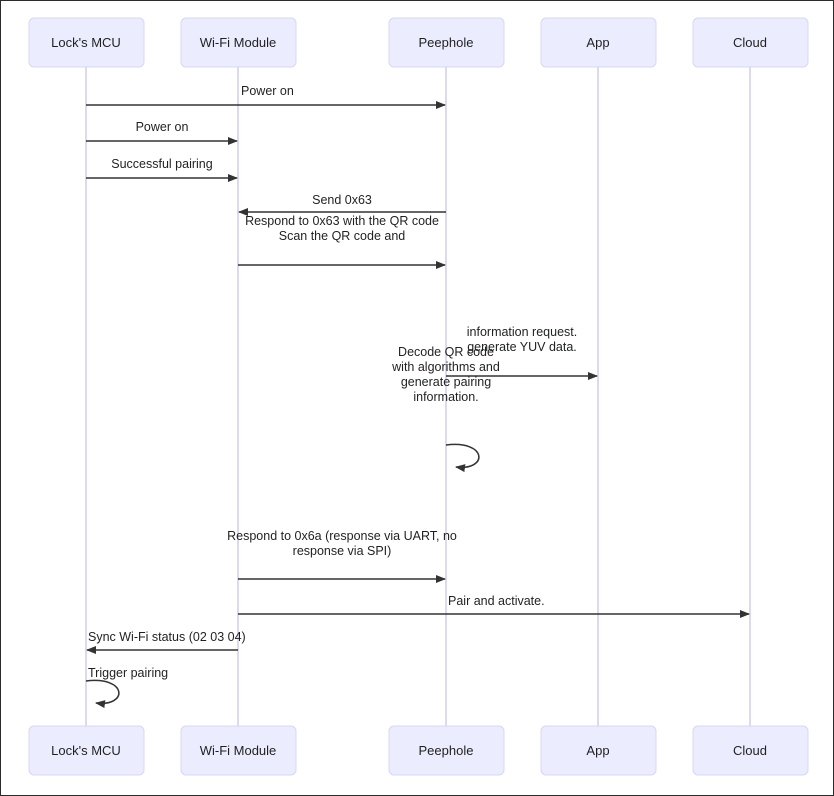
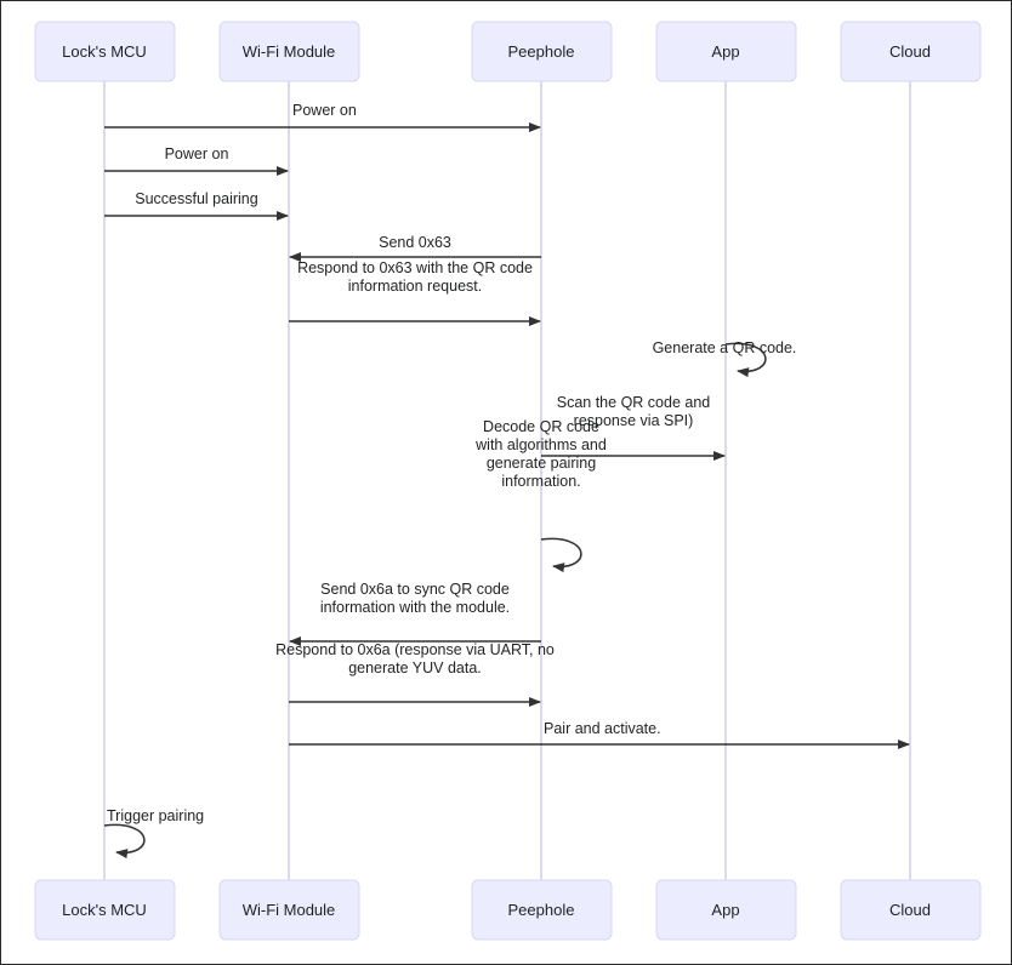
  Power on
  Power on
  Successful pairing
  Send 0x63
  Respond to 0x63 with the QR code
- Scan the QR code and
+ information request.
+ Generate a QR code.
- information request.
+ Scan the QR code and
- generate YUV data.
+ response via SPI)
  Decode QR code
  with algorithms and
  generate pairing
  information.
+ Send 0x6a to sync QR code
+ information with the module.
  Respond to 0x6a (response via UART, no
- response via SPI)
+ generate YUV data.
  Pair and activate.
- Sync Wi-Fi status (02 03 04)
  Trigger pairing
  Lock's MCU
  Wi-Fi Module
  Peephole
  App
  Cloud
  Lock's MCU
  Wi-Fi Module
  Peephole
  App
  Cloud
